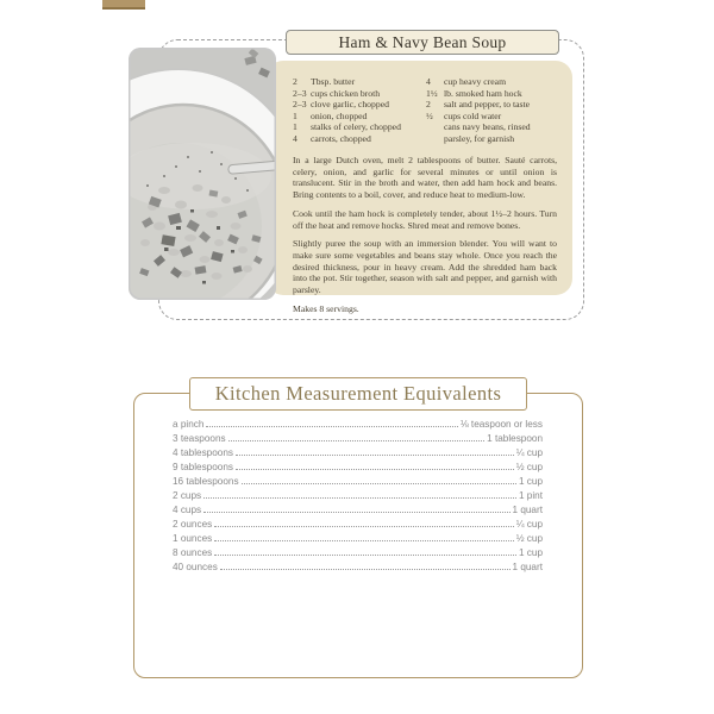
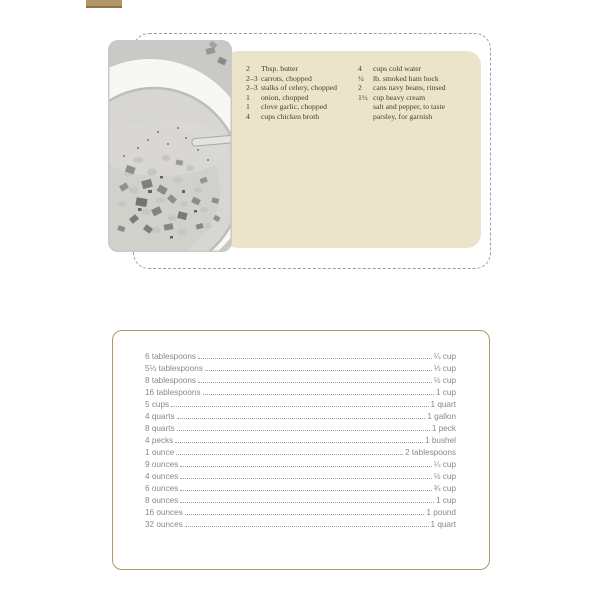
- Ham & Navy Bean Soup
  2
  Tbsp. butter
  2–3
- cups chicken broth
+ carrots, chopped
  2–3
- clove garlic, chopped
+ stalks of celery, chopped
  1
  onion, chopped
  1
- stalks of celery, chopped
+ clove garlic, chopped
  4
- carrots, chopped
+ cups chicken broth
  4
- cup heavy cream
+ cups cold water
- 1½
+ ½
  lb. smoked ham hock
  2
- salt and pepper, to taste
+ cans navy beans, rinsed
- ½
+ 1½
- cups cold water
+ cup heavy cream
- cans navy beans, rinsed
+ salt and pepper, to taste
  parsley, for garnish
- In a large Dutch oven, melt 2 tablespoons of butter. Sauté carrots, celery, onion, and garlic for several minutes or until onion is translucent. Stir in the broth and water, then add ham hock and beans. Bring contents to a boil, cover, and reduce heat to medium-low.
- Cook until the ham hock is completely tender, about 1½–2 hours. Turn off the heat and remove hocks. Shred meat and remove bones.
- Slightly puree the soup with an immersion blender. You will want to make sure some vegetables and beans stay whole. Once you reach the desired thickness, pour in heavy cream. Add the shredded ham back into the pot. Stir together, season with salt and pepper, and garnish with parsley.
- Makes 8 servings.
- Kitchen Measurement Equivalents
- a pinch
- ⅛ teaspoon or less
- 3 teaspoons
- 1 tablespoon
- 4 tablespoons
+ 6 tablespoons
  ¼ cup
+ 5⅓ tablespoons
+ ⅓ cup
- 9 tablespoons
+ 8 tablespoons
  ½ cup
  16 tablespoons
  1 cup
- 2 cups
- 1 pint
- 4 cups
+ 5 cups
  1 quart
+ 4 quarts
+ 1 gallon
+ 8 quarts
+ 1 peck
+ 4 pecks
+ 1 bushel
+ 1 ounce
+ 2 tablespoons
- 2 ounces
+ 9 ounces
  ¼ cup
- 1 ounces
+ 4 ounces
  ½ cup
+ 6 ounces
+ ¾ cup
  8 ounces
  1 cup
+ 16 ounces
+ 1 pound
- 40 ounces
+ 32 ounces
  1 quart
